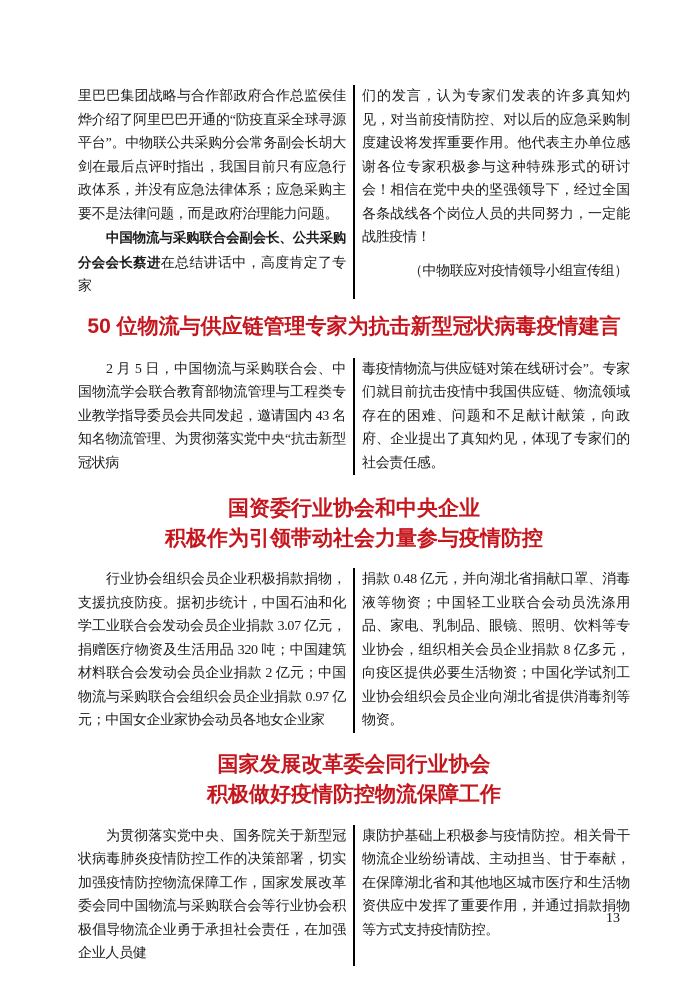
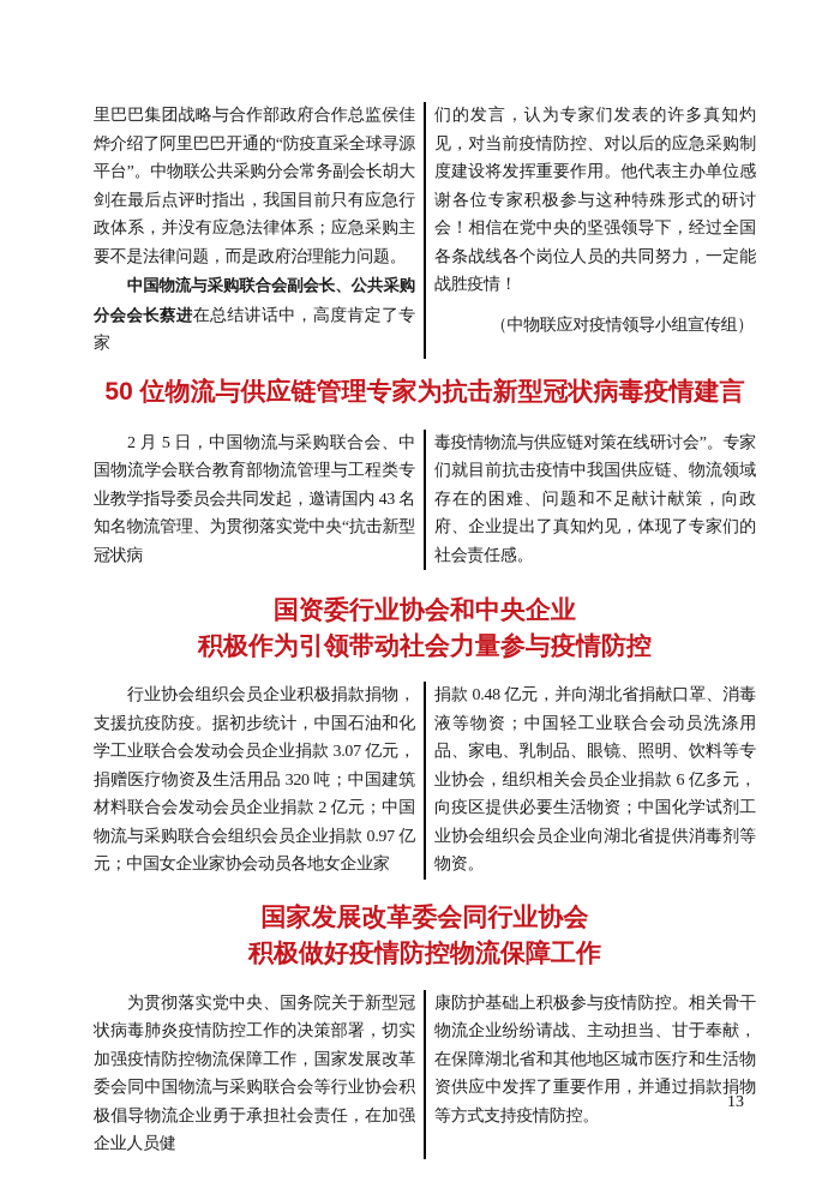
  里巴巴集团战略与合作部政府合作总监侯佳烨介绍了阿里巴巴开通的“防疫直采全球寻源平台”。中物联公共采购分会常务副会长胡大剑在最后点评时指出，我国目前只有应急行政体系，并没有应急法律体系；应急采购主要不是法律问题，而是政府治理能力问题。
  中国物流与采购联合会副会长、公共采购分会会长蔡进在总结讲话中，高度肯定了专家
  们的发言，认为专家们发表的许多真知灼见，对当前疫情防控、对以后的应急采购制度建设将发挥重要作用。他代表主办单位感谢各位专家积极参与这种特殊形式的研讨会！相信在党中央的坚强领导下，经过全国各条战线各个岗位人员的共同努力，一定能战胜疫情！
  （中物联应对疫情领导小组宣传组）
  50 位物流与供应链管理专家为抗击新型冠状病毒疫情建言
  2 月 5 日，中国物流与采购联合会、中国物流学会联合教育部物流管理与工程类专业教学指导委员会共同发起，邀请国内 43 名知名物流管理、为贯彻落实党中央“抗击新型冠状病
  毒疫情物流与供应链对策在线研讨会”。专家们就目前抗击疫情中我国供应链、物流领域存在的困难、问题和不足献计献策，向政府、企业提出了真知灼见，体现了专家们的社会责任感。
  国资委行业协会和中央企业
  积极作为引领带动社会力量参与疫情防控
  行业协会组织会员企业积极捐款捐物，支援抗疫防疫。据初步统计，中国石油和化学工业联合会发动会员企业捐款 3.07 亿元，捐赠医疗物资及生活用品 320 吨；中国建筑材料联合会发动会员企业捐款 2 亿元；中国物流与采购联合会组织会员企业捐款 0.97 亿元；中国女企业家协会动员各地女企业家
- 捐款 0.48 亿元，并向湖北省捐献口罩、消毒液等物资；中国轻工业联合会动员洗涤用品、家电、乳制品、眼镜、照明、饮料等专业协会，组织相关会员企业捐款 8 亿多元，向疫区提供必要生活物资；中国化学试剂工业协会组织会员企业向湖北省提供消毒剂等物资。
+ 捐款 0.48 亿元，并向湖北省捐献口罩、消毒液等物资；中国轻工业联合会动员洗涤用品、家电、乳制品、眼镜、照明、饮料等专业协会，组织相关会员企业捐款 6 亿多元，向疫区提供必要生活物资；中国化学试剂工业协会组织会员企业向湖北省提供消毒剂等物资。
  国家发展改革委会同行业协会
  积极做好疫情防控物流保障工作
  为贯彻落实党中央、国务院关于新型冠状病毒肺炎疫情防控工作的决策部署，切实加强疫情防控物流保障工作，国家发展改革委会同中国物流与采购联合会等行业协会积极倡导物流企业勇于承担社会责任，在加强企业人员健
  康防护基础上积极参与疫情防控。相关骨干物流企业纷纷请战、主动担当、甘于奉献，在保障湖北省和其他地区城市医疗和生活物资供应中发挥了重要作用，并通过捐款捐物等方式支持疫情防控。
  13
